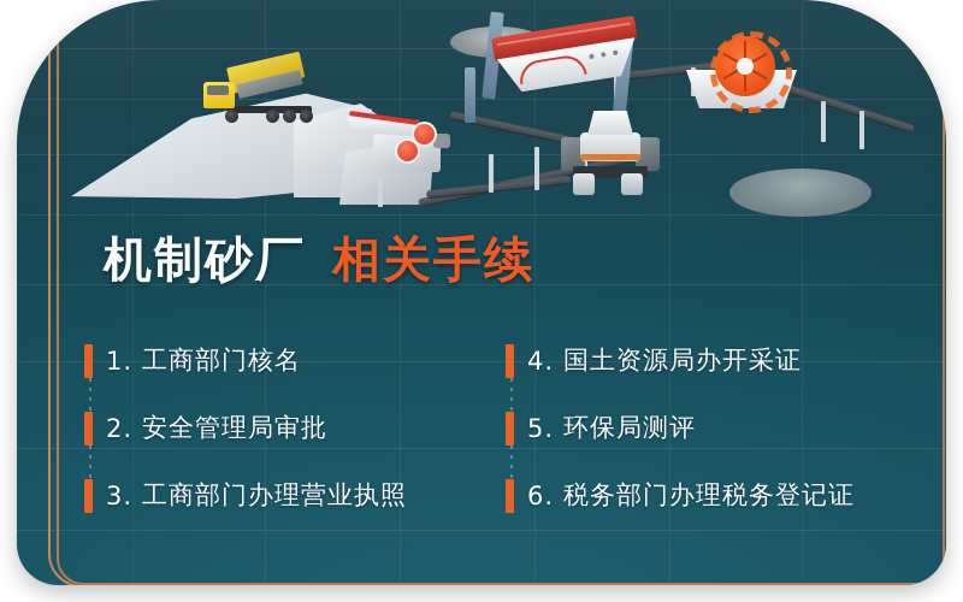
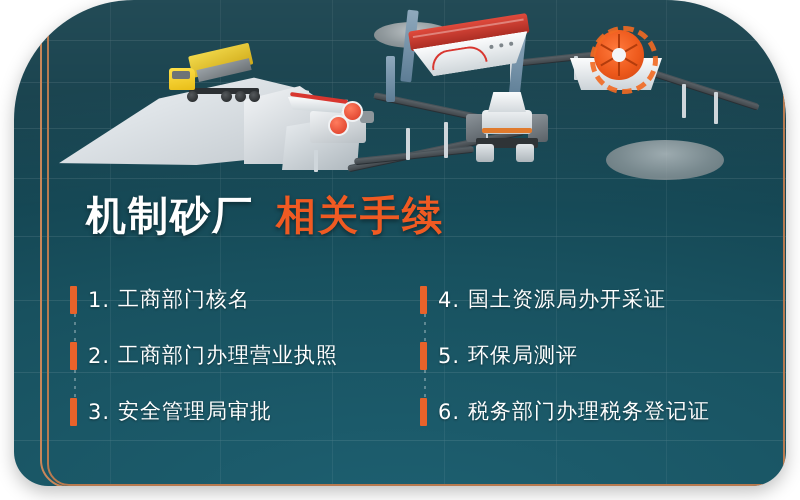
  机制砂厂
  相关手续
  1.
  工商部门核名
  2.
- 安全管理局审批
+ 工商部门办理营业执照
  3.
- 工商部门办理营业执照
+ 安全管理局审批
  4.
  国土资源局办开采证
  5.
  环保局测评
  6.
  税务部门办理税务登记证
